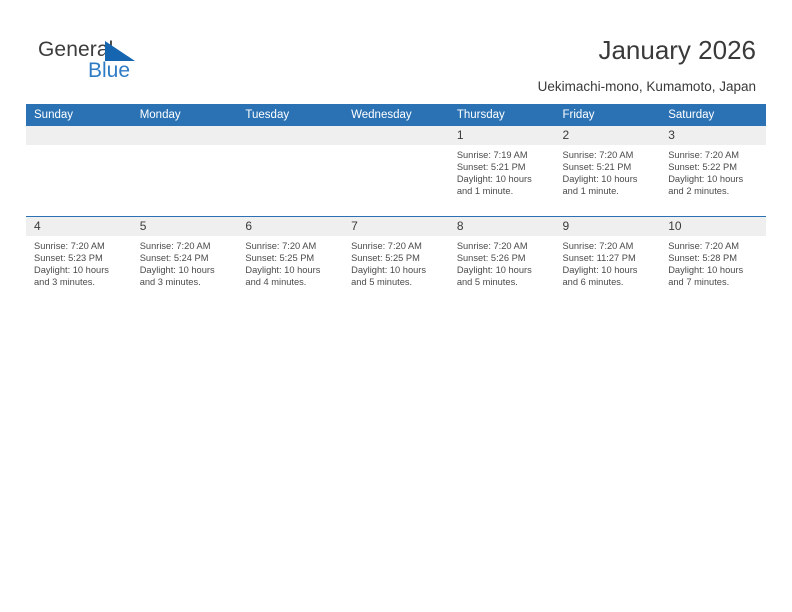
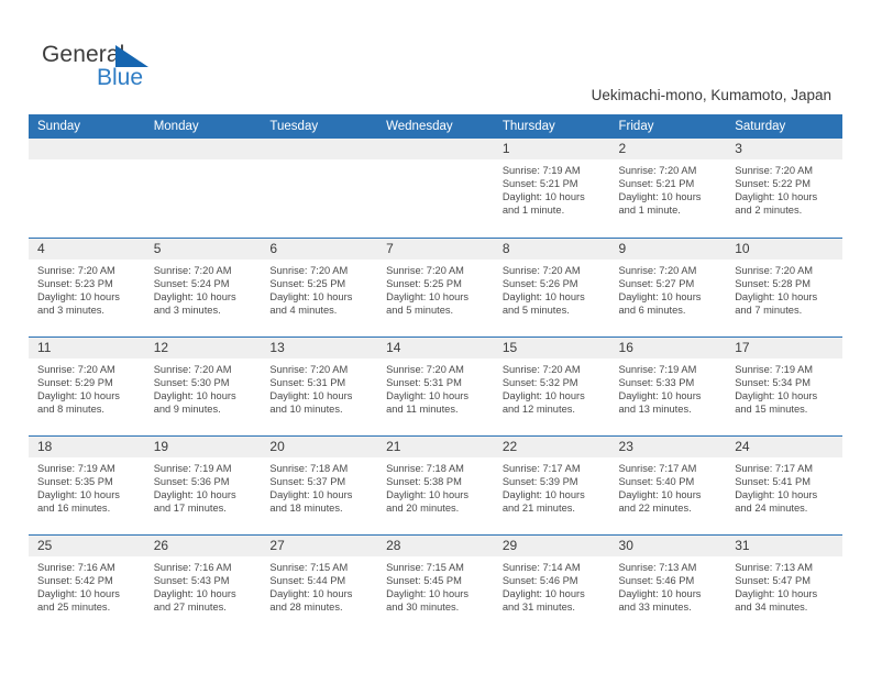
  Genera
  Blue
- January 2026
  Uekimachi-mono, Kumamoto, Japan
  Sunday	Monday	Tuesday	Wednesday	Thursday	Friday	Saturday
  				1Sunrise: 7:19 AMSunset: 5:21 PMDaylight: 10 hoursand 1 minute.	2Sunrise: 7:20 AMSunset: 5:21 PMDaylight: 10 hoursand 1 minute.	3Sunrise: 7:20 AMSunset: 5:22 PMDaylight: 10 hoursand 2 minutes.
- 4Sunrise: 7:20 AMSunset: 5:23 PMDaylight: 10 hoursand 3 minutes.	5Sunrise: 7:20 AMSunset: 5:24 PMDaylight: 10 hoursand 3 minutes.	6Sunrise: 7:20 AMSunset: 5:25 PMDaylight: 10 hoursand 4 minutes.	7Sunrise: 7:20 AMSunset: 5:25 PMDaylight: 10 hoursand 5 minutes.	8Sunrise: 7:20 AMSunset: 5:26 PMDaylight: 10 hoursand 5 minutes.	9Sunrise: 7:20 AMSunset: 11:27 PMDaylight: 10 hoursand 6 minutes.	10Sunrise: 7:20 AMSunset: 5:28 PMDaylight: 10 hoursand 7 minutes.
+ 4Sunrise: 7:20 AMSunset: 5:23 PMDaylight: 10 hoursand 3 minutes.	5Sunrise: 7:20 AMSunset: 5:24 PMDaylight: 10 hoursand 3 minutes.	6Sunrise: 7:20 AMSunset: 5:25 PMDaylight: 10 hoursand 4 minutes.	7Sunrise: 7:20 AMSunset: 5:25 PMDaylight: 10 hoursand 5 minutes.	8Sunrise: 7:20 AMSunset: 5:26 PMDaylight: 10 hoursand 5 minutes.	9Sunrise: 7:20 AMSunset: 5:27 PMDaylight: 10 hoursand 6 minutes.	10Sunrise: 7:20 AMSunset: 5:28 PMDaylight: 10 hoursand 7 minutes.
+ 11Sunrise: 7:20 AMSunset: 5:29 PMDaylight: 10 hoursand 8 minutes.	12Sunrise: 7:20 AMSunset: 5:30 PMDaylight: 10 hoursand 9 minutes.	13Sunrise: 7:20 AMSunset: 5:31 PMDaylight: 10 hoursand 10 minutes.	14Sunrise: 7:20 AMSunset: 5:31 PMDaylight: 10 hoursand 11 minutes.	15Sunrise: 7:20 AMSunset: 5:32 PMDaylight: 10 hoursand 12 minutes.	16Sunrise: 7:19 AMSunset: 5:33 PMDaylight: 10 hoursand 13 minutes.	17Sunrise: 7:19 AMSunset: 5:34 PMDaylight: 10 hoursand 15 minutes.
+ 18Sunrise: 7:19 AMSunset: 5:35 PMDaylight: 10 hoursand 16 minutes.	19Sunrise: 7:19 AMSunset: 5:36 PMDaylight: 10 hoursand 17 minutes.	20Sunrise: 7:18 AMSunset: 5:37 PMDaylight: 10 hoursand 18 minutes.	21Sunrise: 7:18 AMSunset: 5:38 PMDaylight: 10 hoursand 20 minutes.	22Sunrise: 7:17 AMSunset: 5:39 PMDaylight: 10 hoursand 21 minutes.	23Sunrise: 7:17 AMSunset: 5:40 PMDaylight: 10 hoursand 22 minutes.	24Sunrise: 7:17 AMSunset: 5:41 PMDaylight: 10 hoursand 24 minutes.
+ 25Sunrise: 7:16 AMSunset: 5:42 PMDaylight: 10 hoursand 25 minutes.	26Sunrise: 7:16 AMSunset: 5:43 PMDaylight: 10 hoursand 27 minutes.	27Sunrise: 7:15 AMSunset: 5:44 PMDaylight: 10 hoursand 28 minutes.	28Sunrise: 7:15 AMSunset: 5:45 PMDaylight: 10 hoursand 30 minutes.	29Sunrise: 7:14 AMSunset: 5:46 PMDaylight: 10 hoursand 31 minutes.	30Sunrise: 7:13 AMSunset: 5:46 PMDaylight: 10 hoursand 33 minutes.	31Sunrise: 7:13 AMSunset: 5:47 PMDaylight: 10 hoursand 34 minutes.
